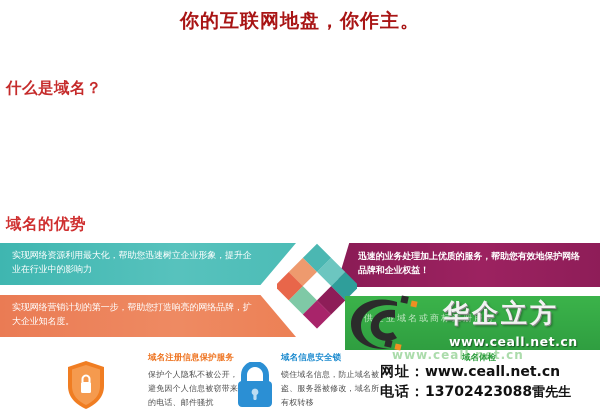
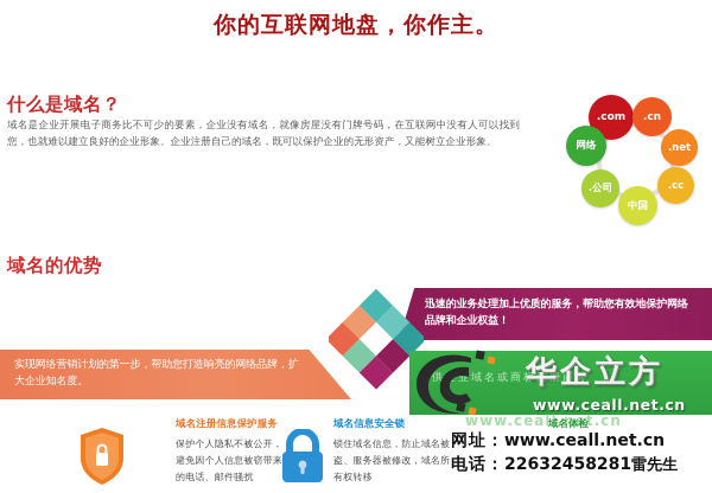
  你的互联网地盘，你作主。
  什么是域名？
+ 域名是企业开展电子商务比不可少的要素，企业没有域名，就像房屋没有门牌号码，在互联网中没有人可以找到您，也就难以建立良好的企业形象。企业注册自己的域名，既可以保护企业的无形资产，又能树立企业形象。
+ .com
+ .cn
+ .net
+ .cc
+ 中国
+ .公司
+ 网络
  域名的优势
- 实现网络资源利用最大化，帮助您迅速树立企业形象，提升企业在行业中的影响力
  实现网络营销计划的第一步，帮助您打造响亮的网络品牌，扩大企业知名度。
  迅速的业务处理加上优质的服务，帮助您有效地保护网络品牌和企业权益！
  域名注册信息保护服务
  保护个人隐私不被公开，避免因个人信息被窃带来的电话、邮件骚扰
  域名信息安全锁
  锁住域名信息，防止域名被盗、服务器被修改，域名所有权转移
  供业域名或商标注册服务
  华企立方
  www.ceall.net.cn
  www.ceall.net.cn
  域名体检
  网址：www.ceall.net.cn
- 电话：13702423088雷先生
+ 电话：22632458281雷先生
